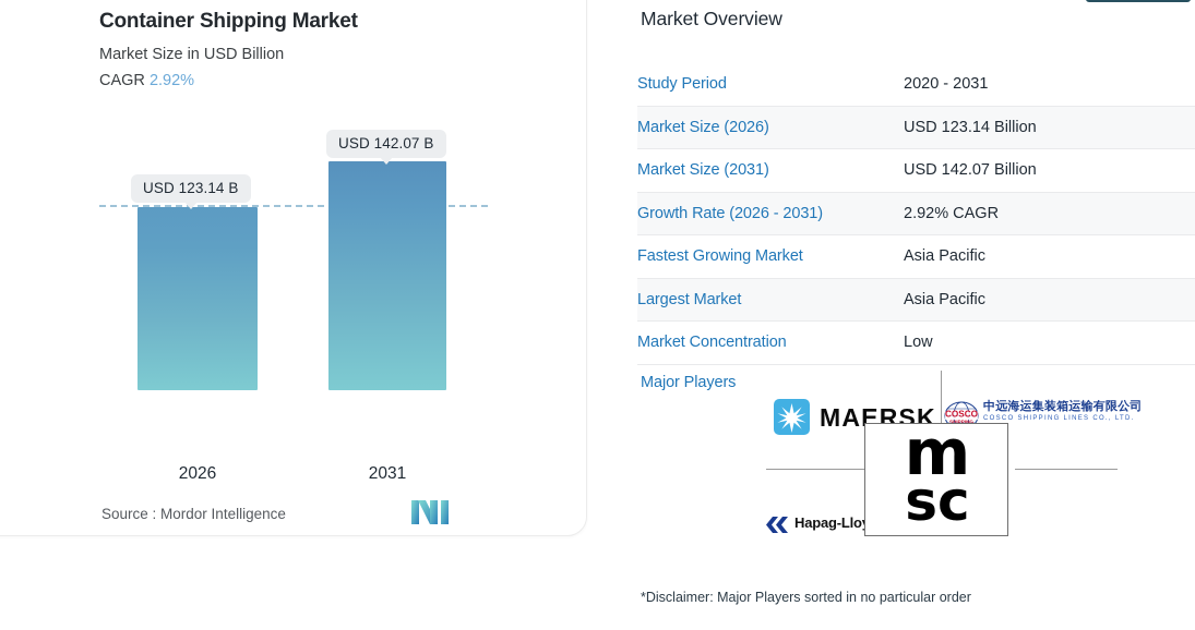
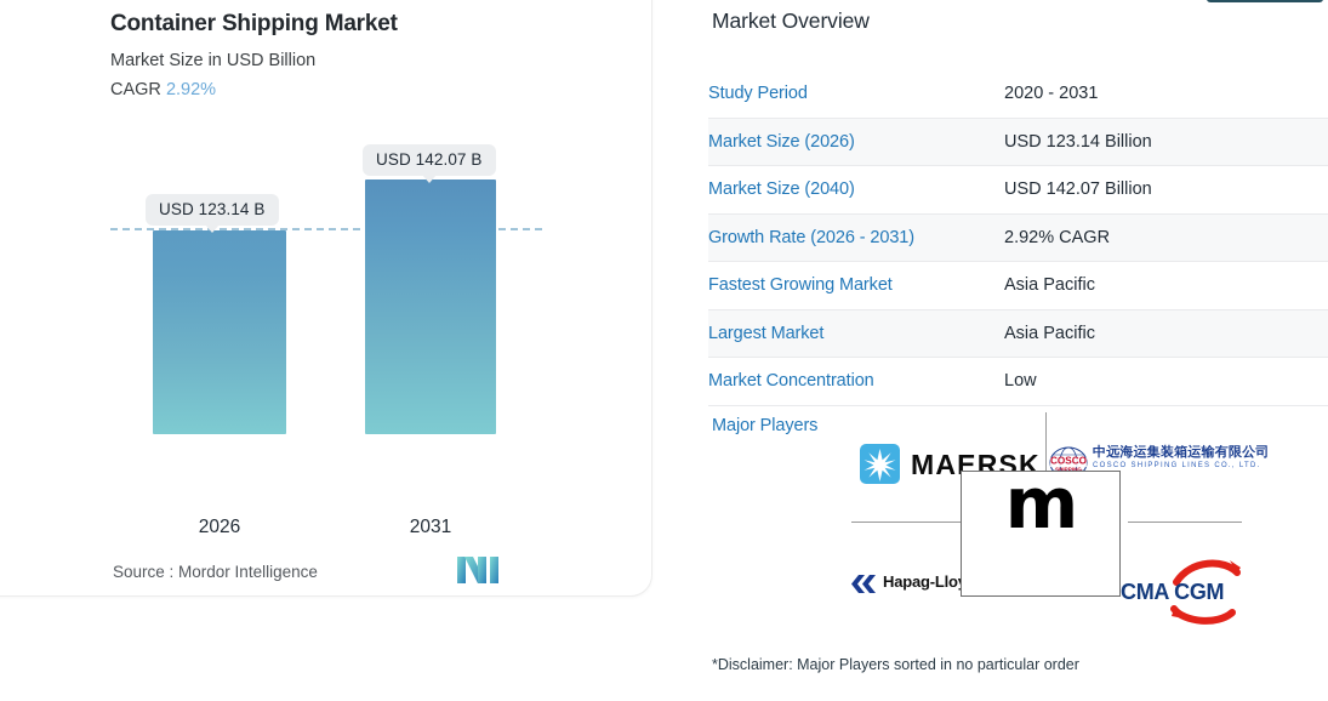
  Container Shipping Market
  Market Size in USD Billion
  CAGR 2.92%
  USD 123.14 B
  USD 142.07 B
  2026
  2031
  Source : Mordor Intelligence
  Market Overview
  Study Period	2020 - 2031
  Market Size (2026)	USD 123.14 Billion
- Market Size (2031)	USD 142.07 Billion
+ Market Size (2040)	USD 142.07 Billion
  Growth Rate (2026 - 2031)	2.92% CAGR
  Fastest Growing Market	Asia Pacific
  Largest Market	Asia Pacific
  Market Concentration	Low
  Major Players
  MAERSK
  COSCO
  中远海运集装箱运输有限公司
  m
- sc
  Hapag-Llo
+ CMA CGM
  *Disclaimer: Major Players sorted in no particular order
